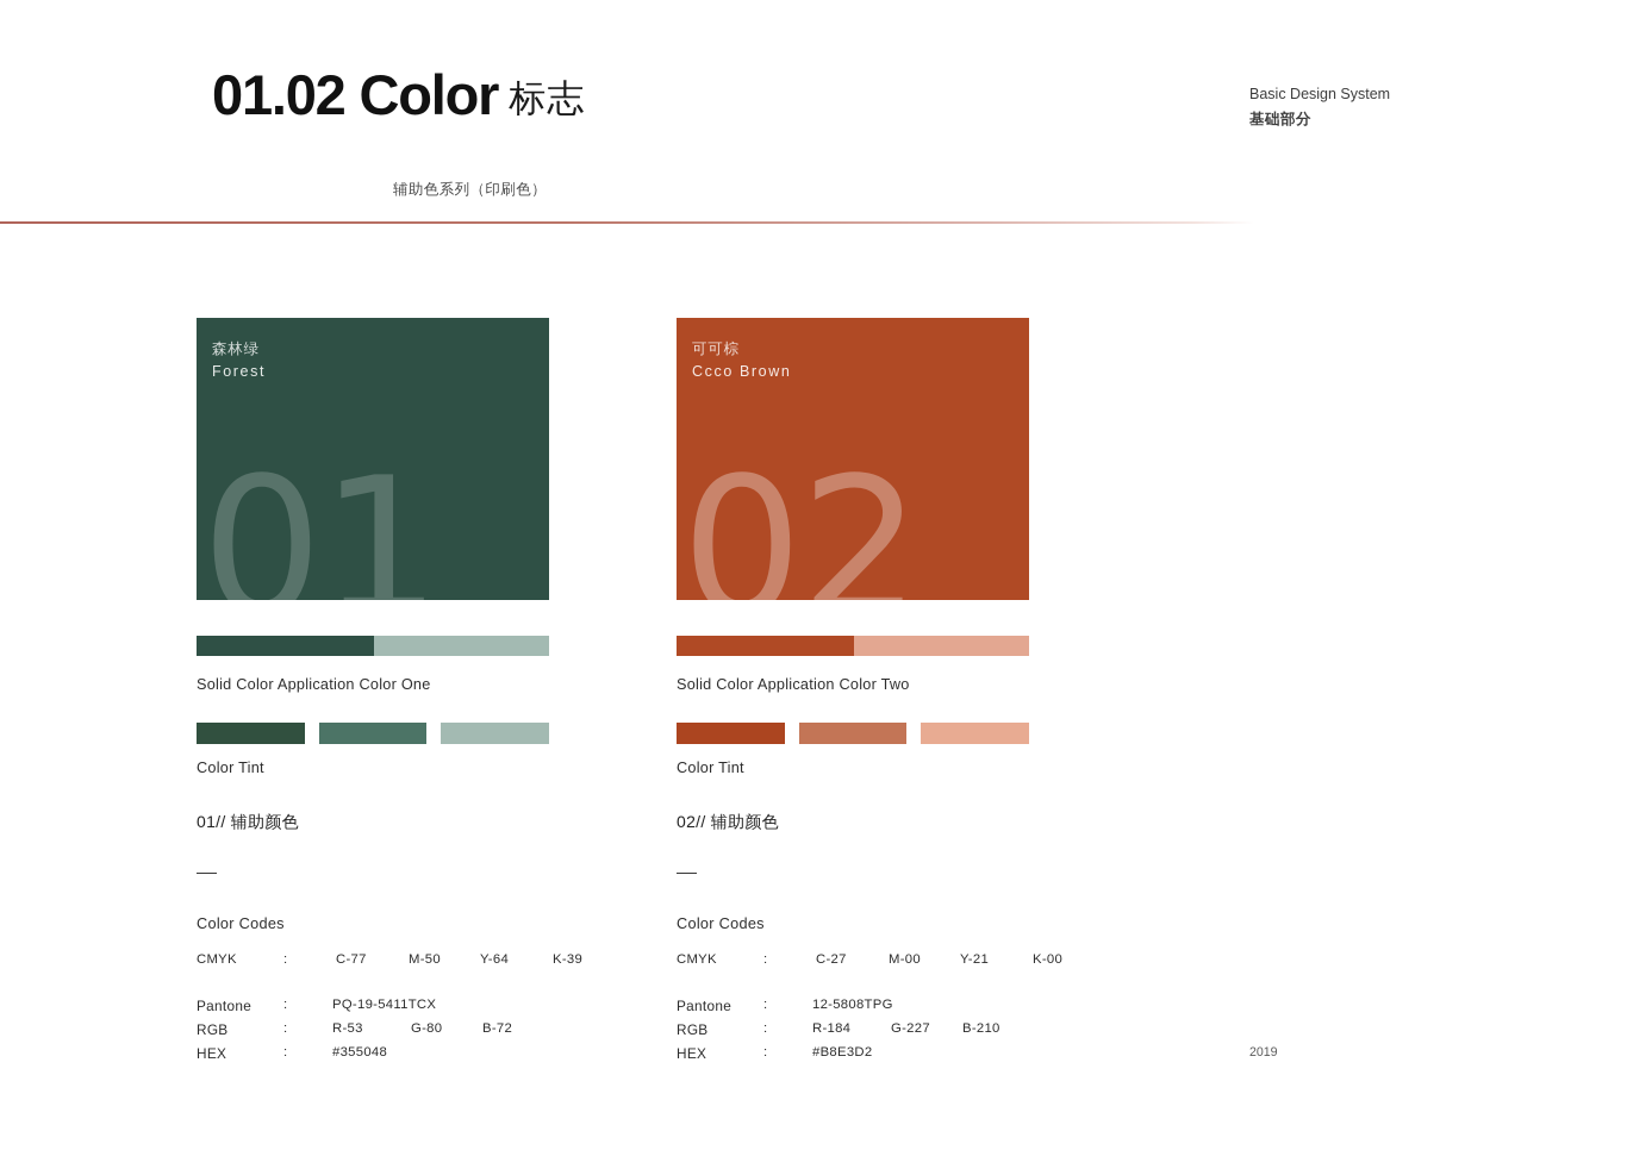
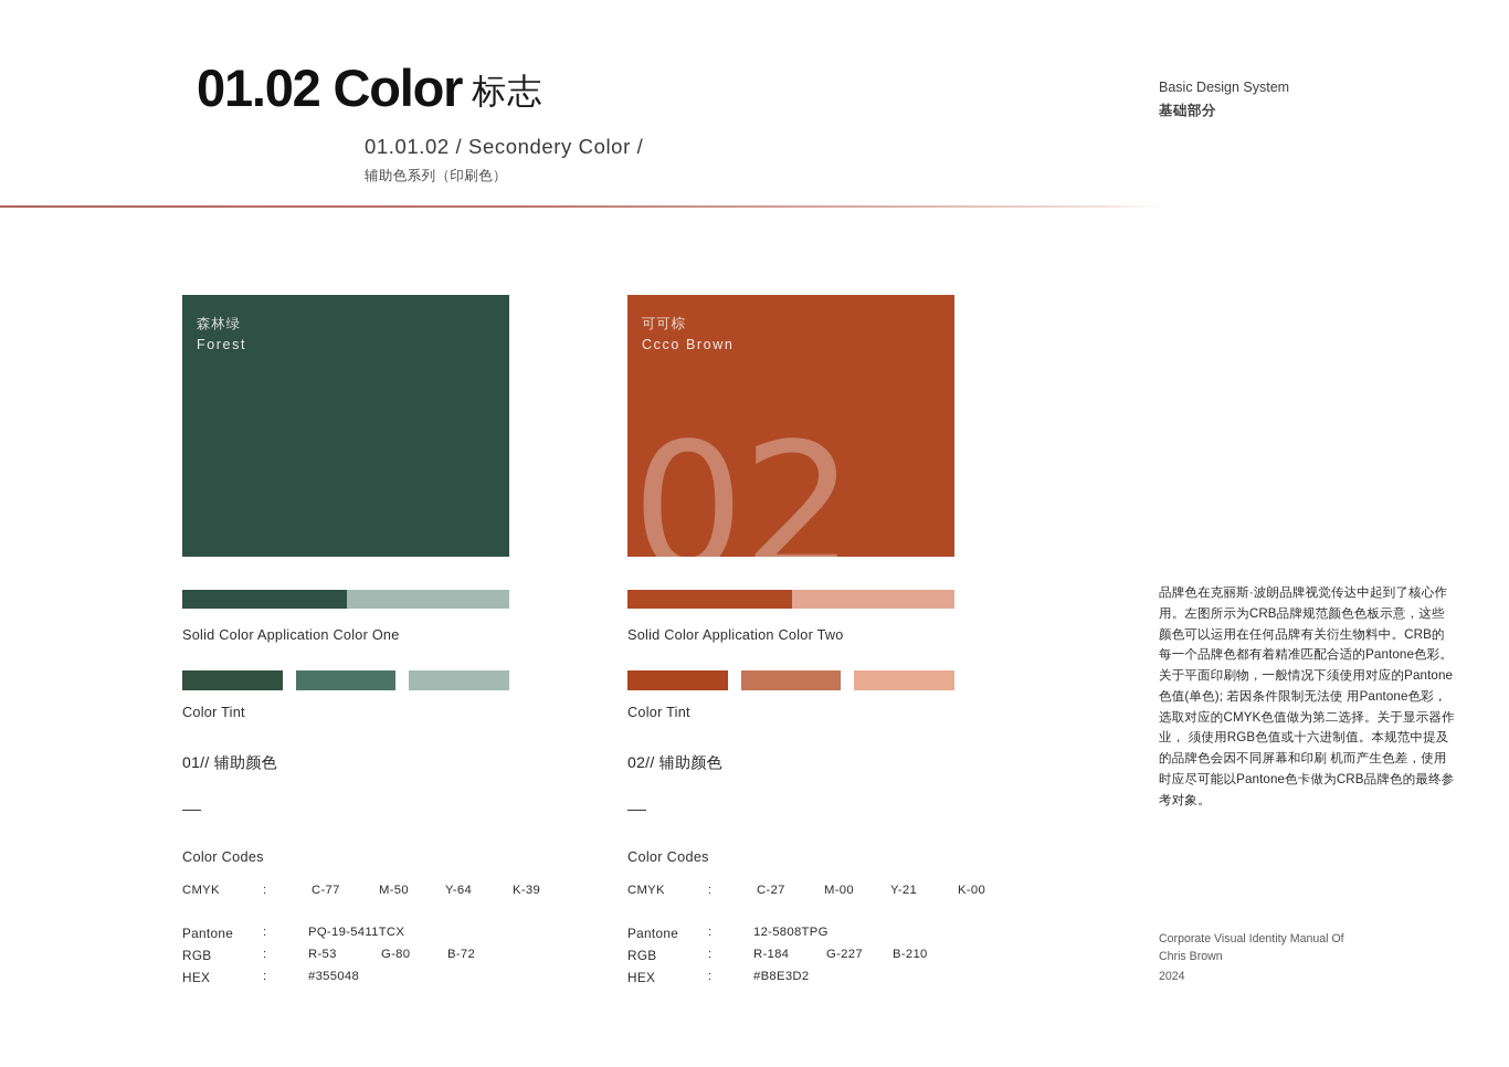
  01.02 Color 标志
+ 01.01.02 / Secondery Color /
  辅助色系列（印刷色）
  Basic Design System
  基础部分
  森林绿
  Forest
- 01
  Solid Color Application Color One
  Color Tint
  01// 辅助颜色
  Color Codes
  CMYK
  :
  C-77
  M-50
  Y-64
  K-39
  Pantone
  :
  PQ-19-5411TCX
  RGB
  :
  R-53
  G-80
  B-72
  HEX
  :
  #355048
  可可棕
  Ccco Brown
  02
  Solid Color Application Color Two
  Color Tint
  02// 辅助颜色
  Color Codes
  CMYK
  :
  C-27
  M-00
  Y-21
  K-00
  Pantone
  :
  12-5808TPG
  RGB
  :
  R-184
  G-227
  B-210
  HEX
  :
  #B8E3D2
+ 品牌色在克丽斯·波朗品牌视觉传达中起到了核心作用。左图所示为CRB品牌规范颜色色板示意，这些颜色可以运用在任何品牌有关衍生物料中。CRB的每一个品牌色都有着精准匹配合适的Pantone色彩。关于平面印刷物，一般情况下须使用对应的Pantone色值(单色); 若因条件限制无法使 用Pantone色彩，选取对应的CMYK色值做为第二选择。关于显示器作业， 须使用RGB色值或十六进制值。本规范中提及的品牌色会因不同屏幕和印刷 机而产生色差，使用时应尽可能以Pantone色卡做为CRB品牌色的最终参考对象。
+ Corporate Visual Identity Manual Of
+ Chris Brown
- 2019
+ 2024
